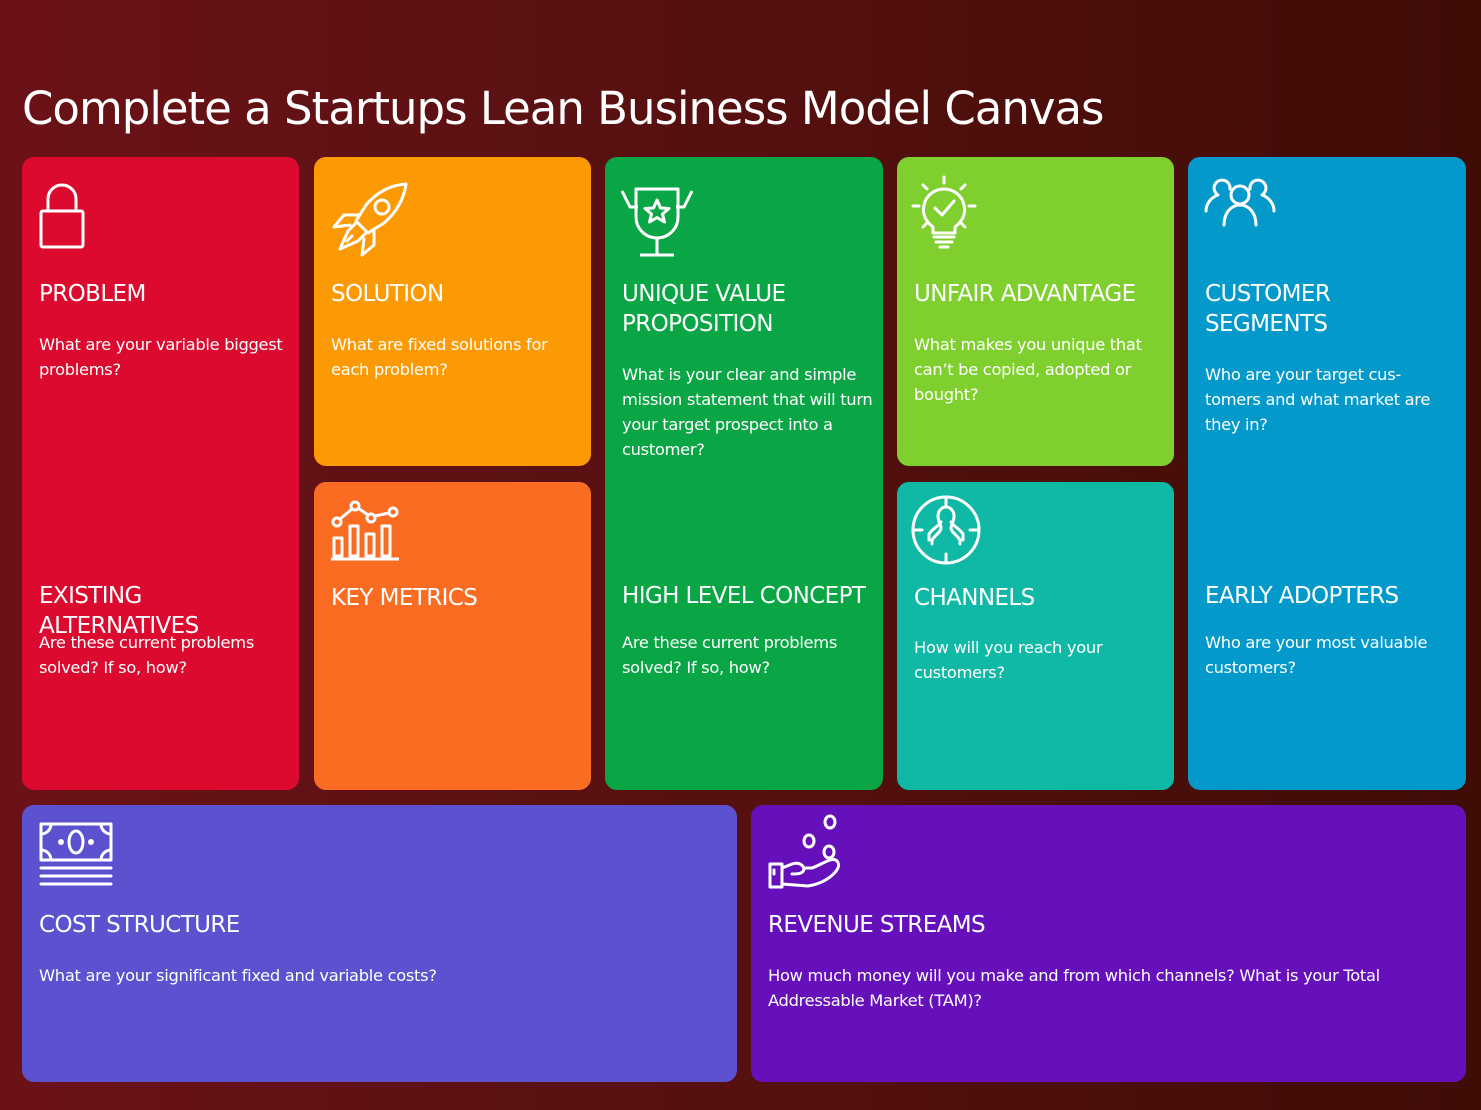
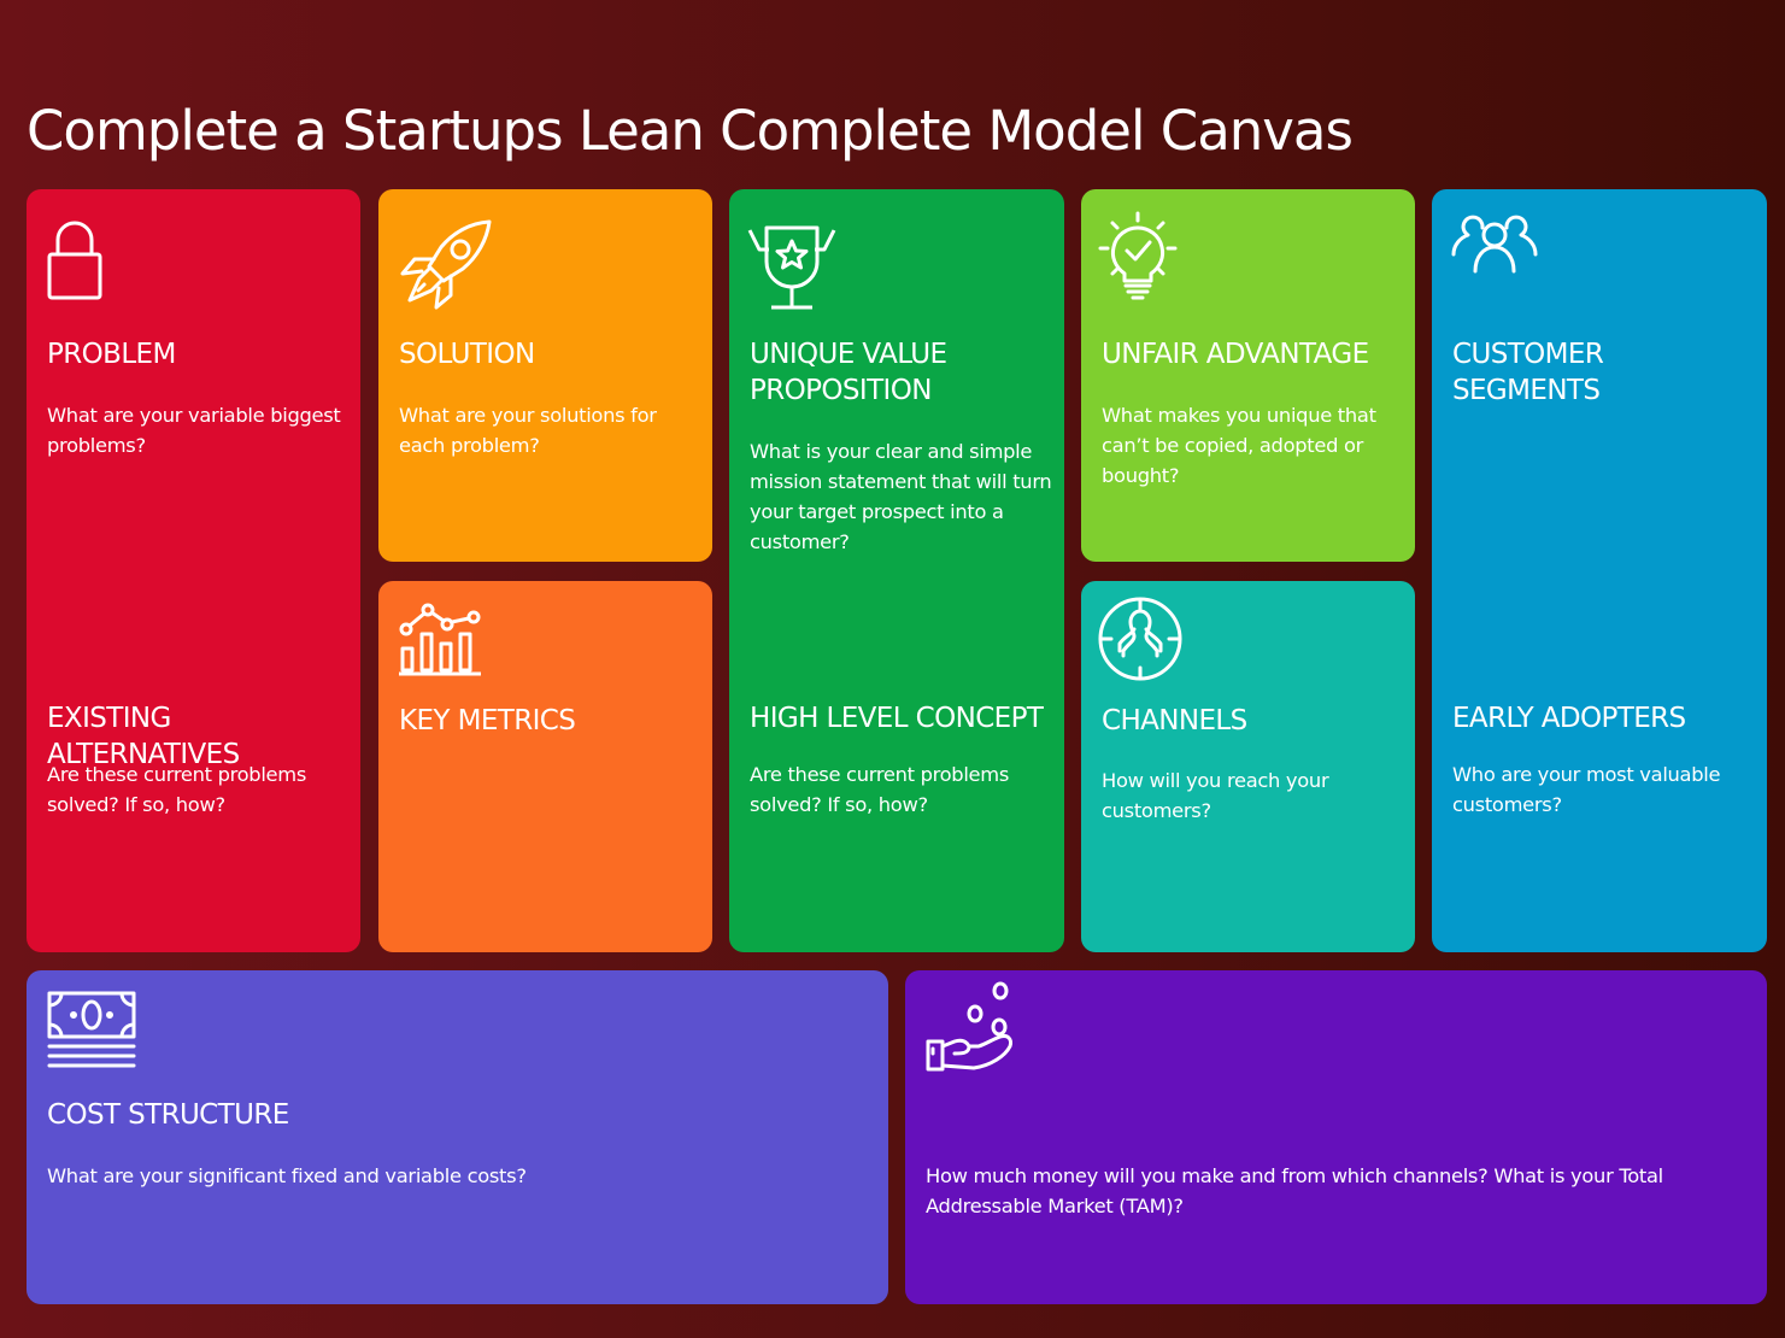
- Complete a Startups Lean Business Model Canvas
+ Complete a Startups Lean Complete Model Canvas
  PROBLEM
  What are your variable biggest problems?
  EXISTING ALTERNATIVES
  Are these current problems solved? If so, how?
  SOLUTION
- What are fixed solutions for each problem?
+ What are your solutions for each problem?
  KEY METRICS
  UNIQUE VALUE PROPOSITION
  What is your clear and simple mission statement that will turn your target prospect into a customer?
  HIGH LEVEL CONCEPT
  Are these current problems solved? If so, how?
  UNFAIR ADVANTAGE
  What makes you unique that can’t be copied, adopted or bought?
  CHANNELS
  How will you reach your customers?
  CUSTOMER SEGMENTS
- Who are your target cus-tomers and what market are they in?
  EARLY ADOPTERS
  Who are your most valuable customers?
  COST STRUCTURE
  What are your significant fixed and variable costs?
- REVENUE STREAMS
  How much money will you make and from which channels? What is your Total Addressable Market (TAM)?
